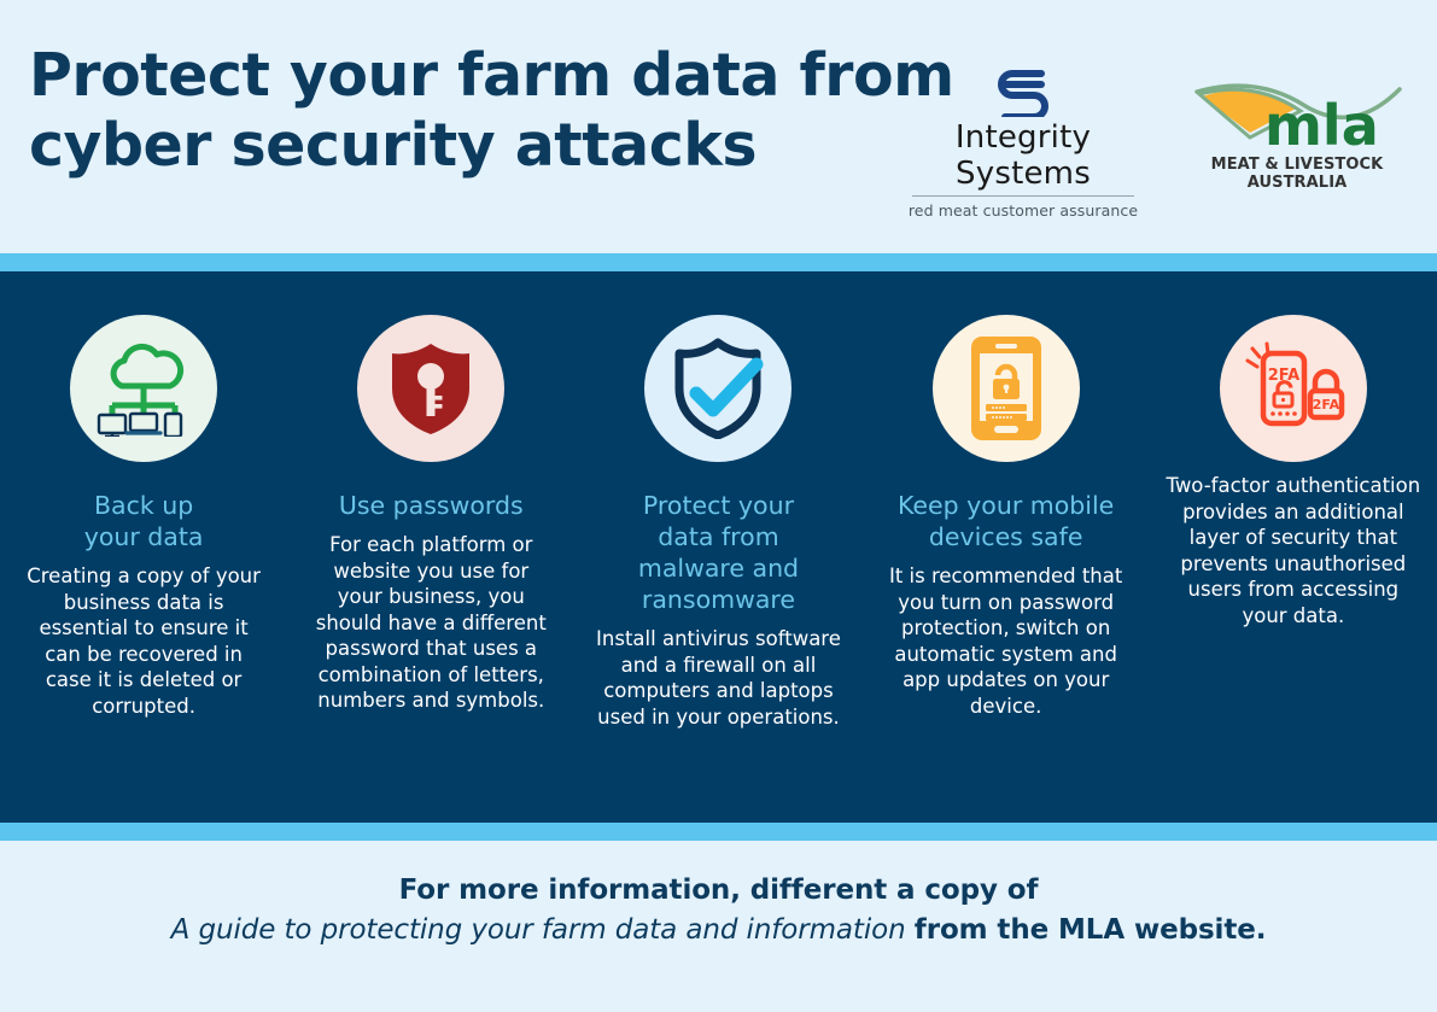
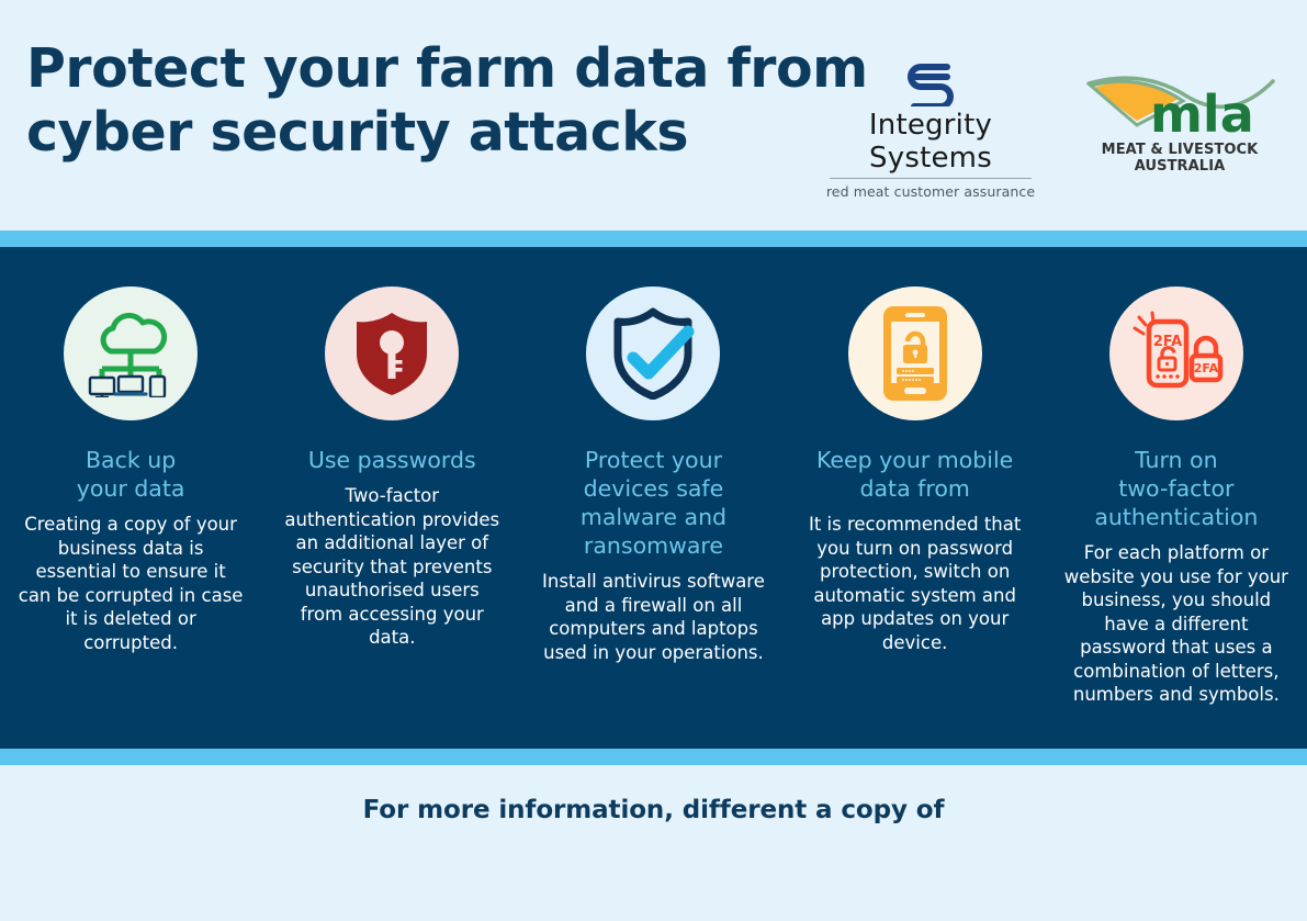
  Protect your farm data fro
  cyber security attacks
  Integrity Systems
  red meat customer assurance
  mla
  MEAT & LIVESTOCK AUSTRALIA
  Back up
  your data
- Creating a copy of your business data is essential to ensure it can be recovered in case it is deleted or corrupted.
+ Creating a copy of your business data is essential to ensure it can be corrupted in case it is deleted or corrupted.
  Use passwords
- For each platform or website you use for your business, you should have a different password that uses a combination of letters, numbers and symbols.
+ Two-factor authentication provides an additional layer of security that prevents unauthorised users from accessing your data.
  Protect your
- data from
+ devices safe
  malware and
  ransomware
  Install antivirus software and a firewall on all computers and laptops used in your operations.
  Keep your mobile
- devices safe
+ data from
  It is recommended that you turn on password protection, switch on automatic system and app updates on your device.
  2FA
  2FA
+ Turn on
+ two-factor
+ authentication
- Two-factor authentication provides an additional layer of security that prevents unauthorised users from accessing your data.
+ For each platform or website you use for your business, you should have a different password that uses a combination of letters, numbers and symbols.
  For more information, different a copy of
- A guide to protecting your farm data and information from the MLA website.
